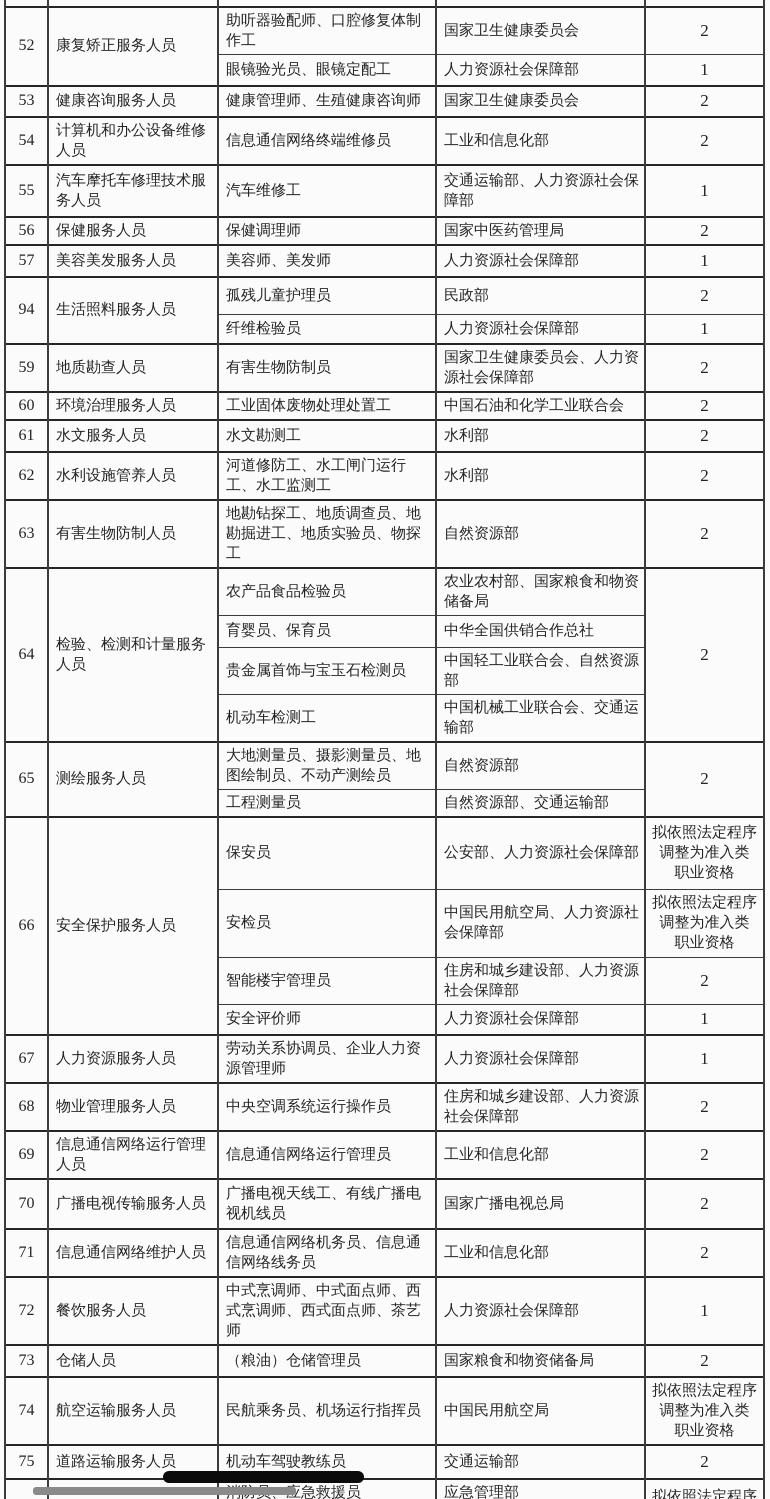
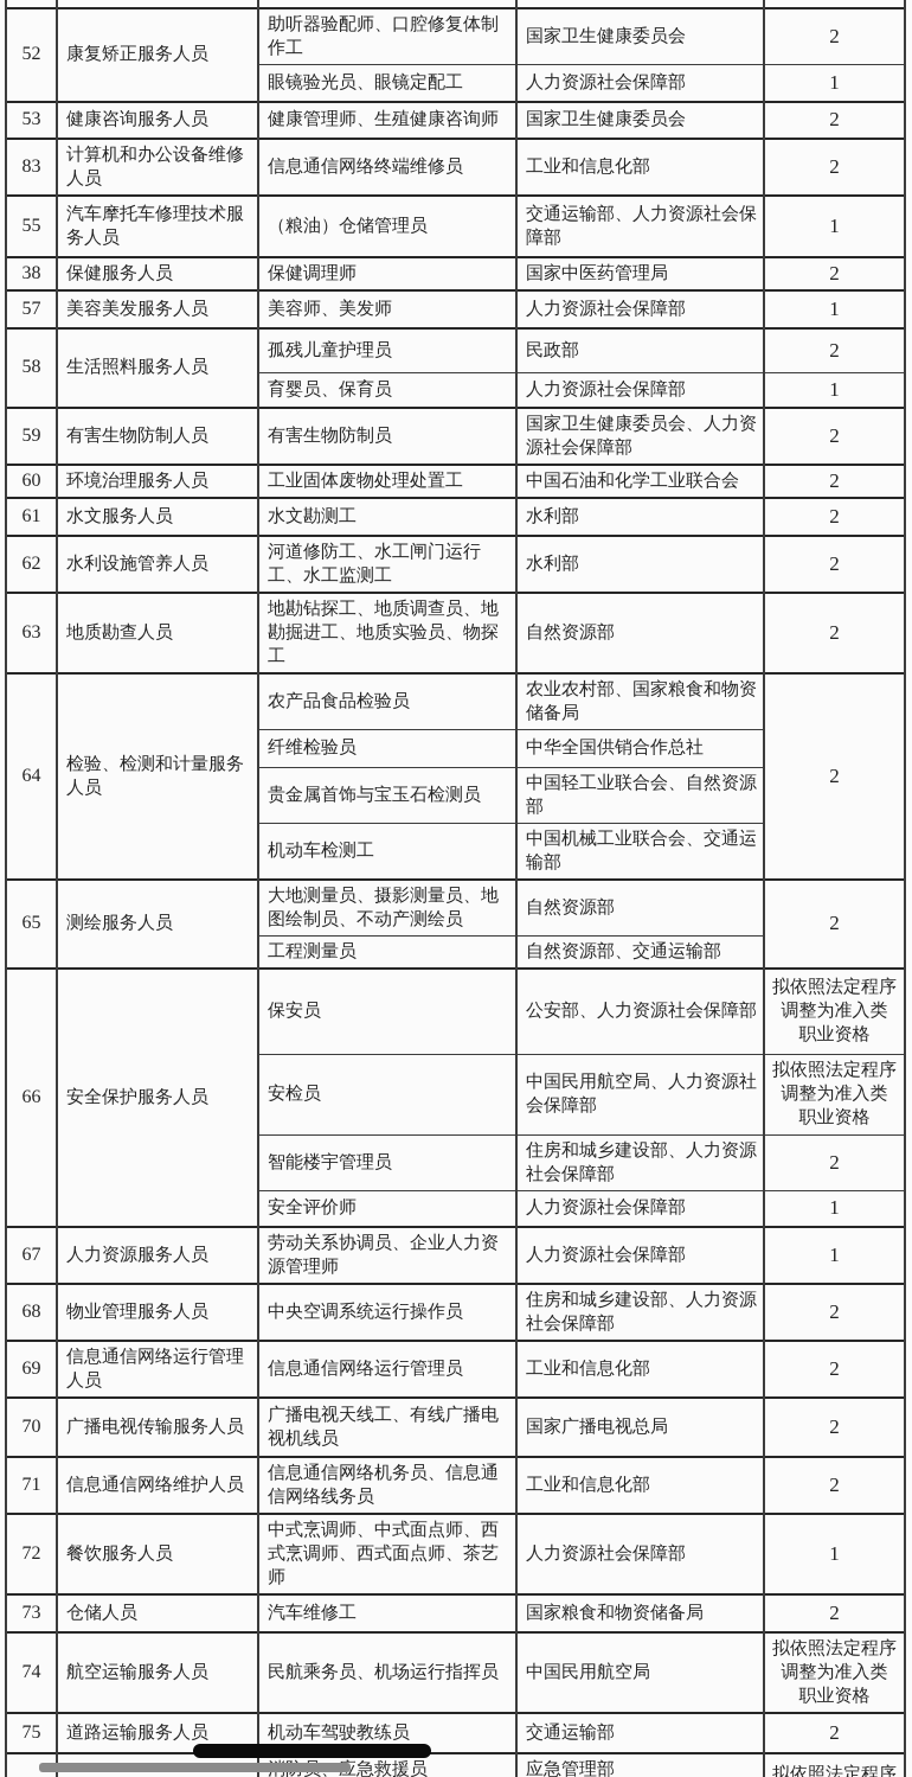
  52	康复矫正服务人员	助听器验配师、口腔修复体制作工	国家卫生健康委员会	2
  眼镜验光员、眼镜定配工	人力资源社会保障部	1
  53	健康咨询服务人员	健康管理师、生殖健康咨询师	国家卫生健康委员会	2
- 54	计算机和办公设备维修人员	信息通信网络终端维修员	工业和信息化部	2
+ 83	计算机和办公设备维修人员	信息通信网络终端维修员	工业和信息化部	2
- 55	汽车摩托车修理技术服务人员	汽车维修工	交通运输部、人力资源社会保障部	1
+ 55	汽车摩托车修理技术服务人员	（粮油）仓储管理员	交通运输部、人力资源社会保障部	1
- 56	保健服务人员	保健调理师	国家中医药管理局	2
+ 38	保健服务人员	保健调理师	国家中医药管理局	2
  57	美容美发服务人员	美容师、美发师	人力资源社会保障部	1
- 94	生活照料服务人员	孤残儿童护理员	民政部	2
+ 58	生活照料服务人员	孤残儿童护理员	民政部	2
- 纤维检验员	人力资源社会保障部	1
+ 育婴员、保育员	人力资源社会保障部	1
- 59	地质勘查人员	有害生物防制员	国家卫生健康委员会、人力资源社会保障部	2
+ 59	有害生物防制人员	有害生物防制员	国家卫生健康委员会、人力资源社会保障部	2
  60	环境治理服务人员	工业固体废物处理处置工	中国石油和化学工业联合会	2
  61	水文服务人员	水文勘测工	水利部	2
  62	水利设施管养人员	河道修防工、水工闸门运行工、水工监测工	水利部	2
- 63	有害生物防制人员	地勘钻探工、地质调查员、地勘掘进工、地质实验员、物探工	自然资源部	2
+ 63	地质勘查人员	地勘钻探工、地质调查员、地勘掘进工、地质实验员、物探工	自然资源部	2
  64	检验、检测和计量服务人员	农产品食品检验员	农业农村部、国家粮食和物资储备局	2
- 育婴员、保育员	中华全国供销合作总社
+ 纤维检验员	中华全国供销合作总社
  贵金属首饰与宝玉石检测员	中国轻工业联合会、自然资源部
  机动车检测工	中国机械工业联合会、交通运输部
  65	测绘服务人员	大地测量员、摄影测量员、地图绘制员、不动产测绘员	自然资源部	2
  工程测量员	自然资源部、交通运输部
  66	安全保护服务人员	保安员	公安部、人力资源社会保障部	拟依照法定程序 调整为准入类 职业资格
  安检员	中国民用航空局、人力资源社会保障部	拟依照法定程序 调整为准入类 职业资格
  智能楼宇管理员	住房和城乡建设部、人力资源社会保障部	2
  安全评价师	人力资源社会保障部	1
  67	人力资源服务人员	劳动关系协调员、企业人力资源管理师	人力资源社会保障部	1
  68	物业管理服务人员	中央空调系统运行操作员	住房和城乡建设部、人力资源社会保障部	2
  69	信息通信网络运行管理人员	信息通信网络运行管理员	工业和信息化部	2
  70	广播电视传输服务人员	广播电视天线工、有线广播电视机线员	国家广播电视总局	2
  71	信息通信网络维护人员	信息通信网络机务员、信息通信网络线务员	工业和信息化部	2
  72	餐饮服务人员	中式烹调师、中式面点师、西式烹调师、西式面点师、茶艺师	人力资源社会保障部	1
- 73	仓储人员	（粮油）仓储管理员	国家粮食和物资储备局	2
+ 73	仓储人员	汽车维修工	国家粮食和物资储备局	2
  74	航空运输服务人员	民航乘务员、机场运行指挥员	中国民用航空局	拟依照法定程序 调整为准入类 职业资格
  75	道路运输服务人员	机动车驾驶教练员	交通运输部	2
